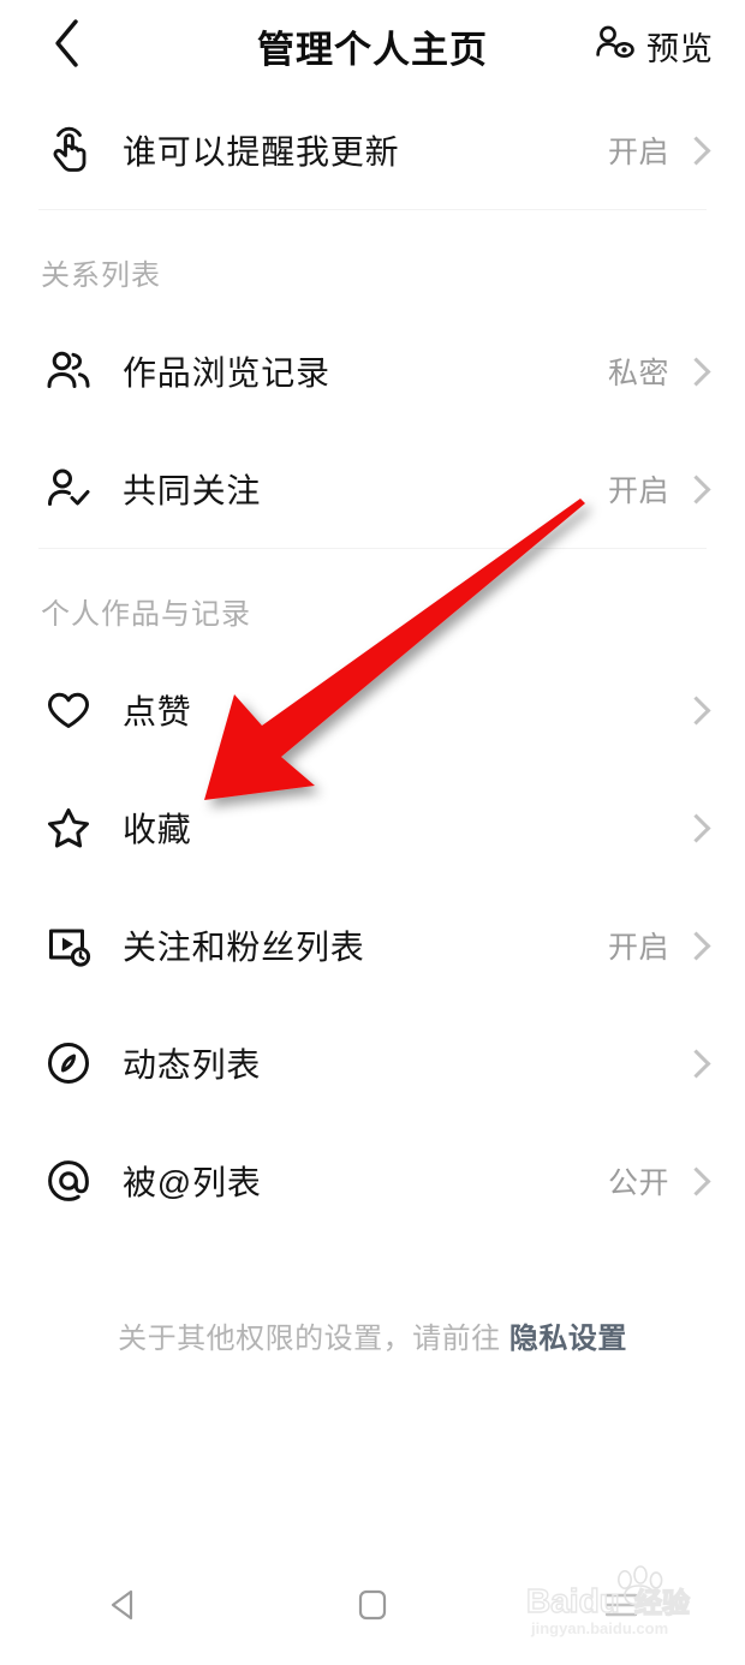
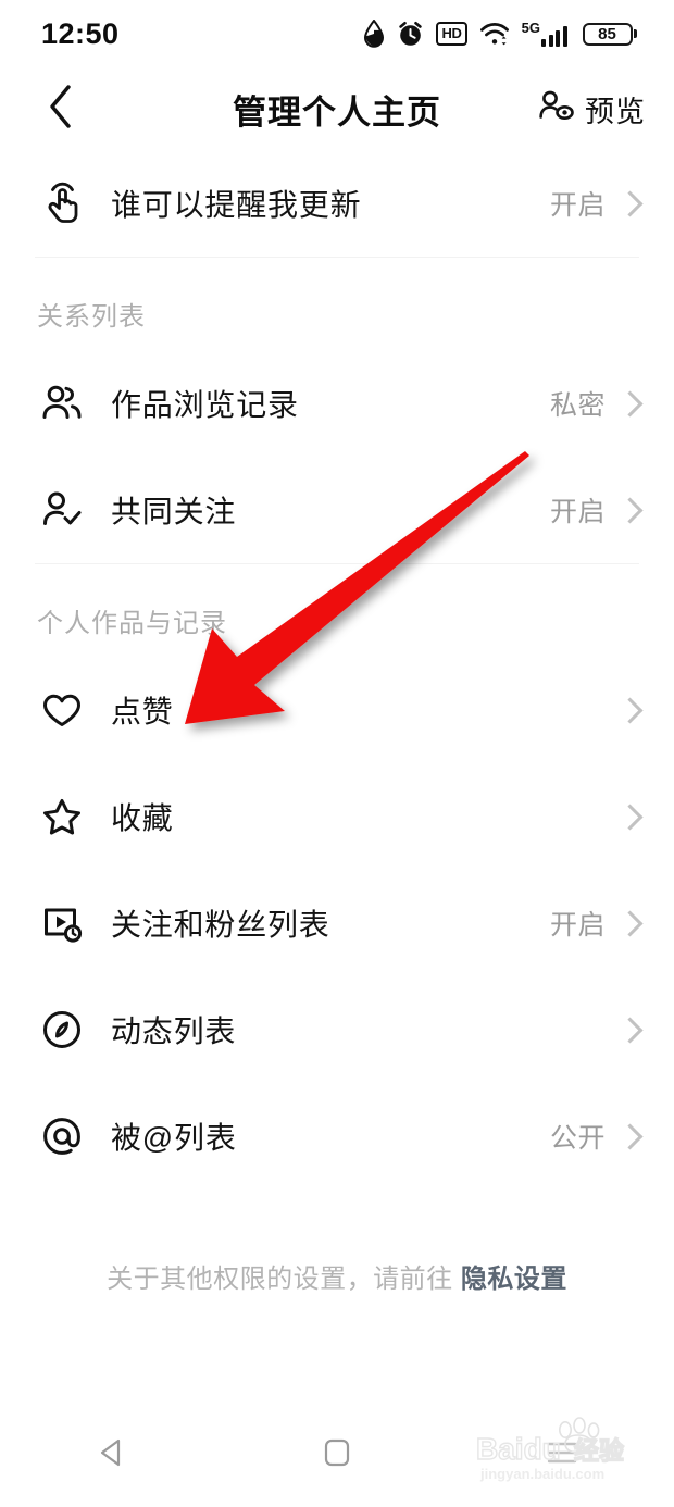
+ 12:50
+ HD
+ 5G
+ 85
  管理个人主页
  预览
  谁可以提醒我更新
  开启
  关系列表
  作品浏览记录
  私密
  共同关注
  开启
  个人作品与记录
  点赞
  收藏
  关注和粉丝列表
  开启
  动态列表
  被@列表
  公开
  关于其他权限的设置，请前往 隐私设置
  Baidu
  经验
